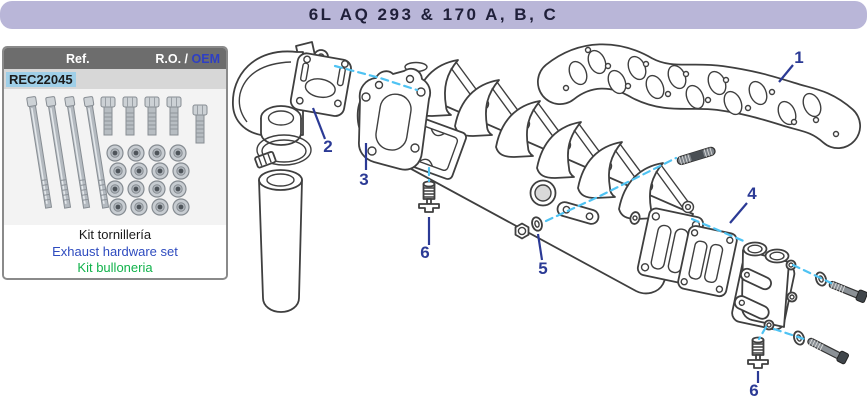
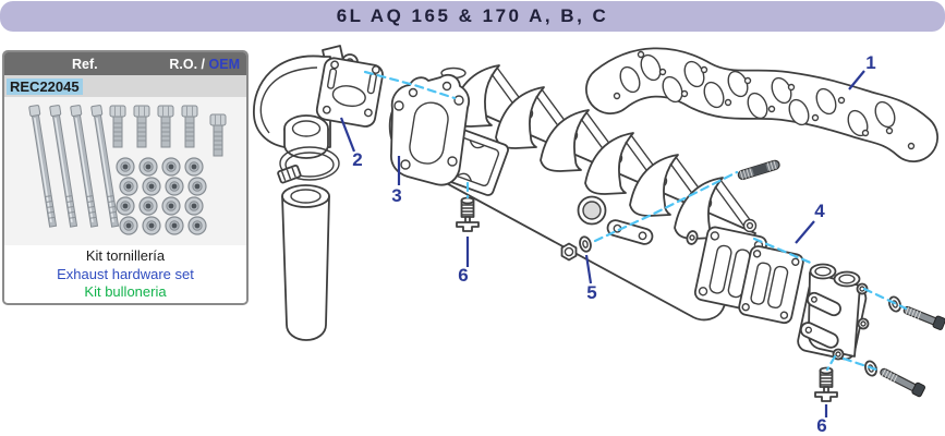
- 6L AQ 293 & 170 A, B, C
+ 6L AQ 165 & 170 A, B, C
  1
  2
  3
  4
  5
  6
  6
  Ref.
  R.O. / OEM
  REC22045
  Kit tornillería
  Exhaust hardware set
  Kit bulloneria
